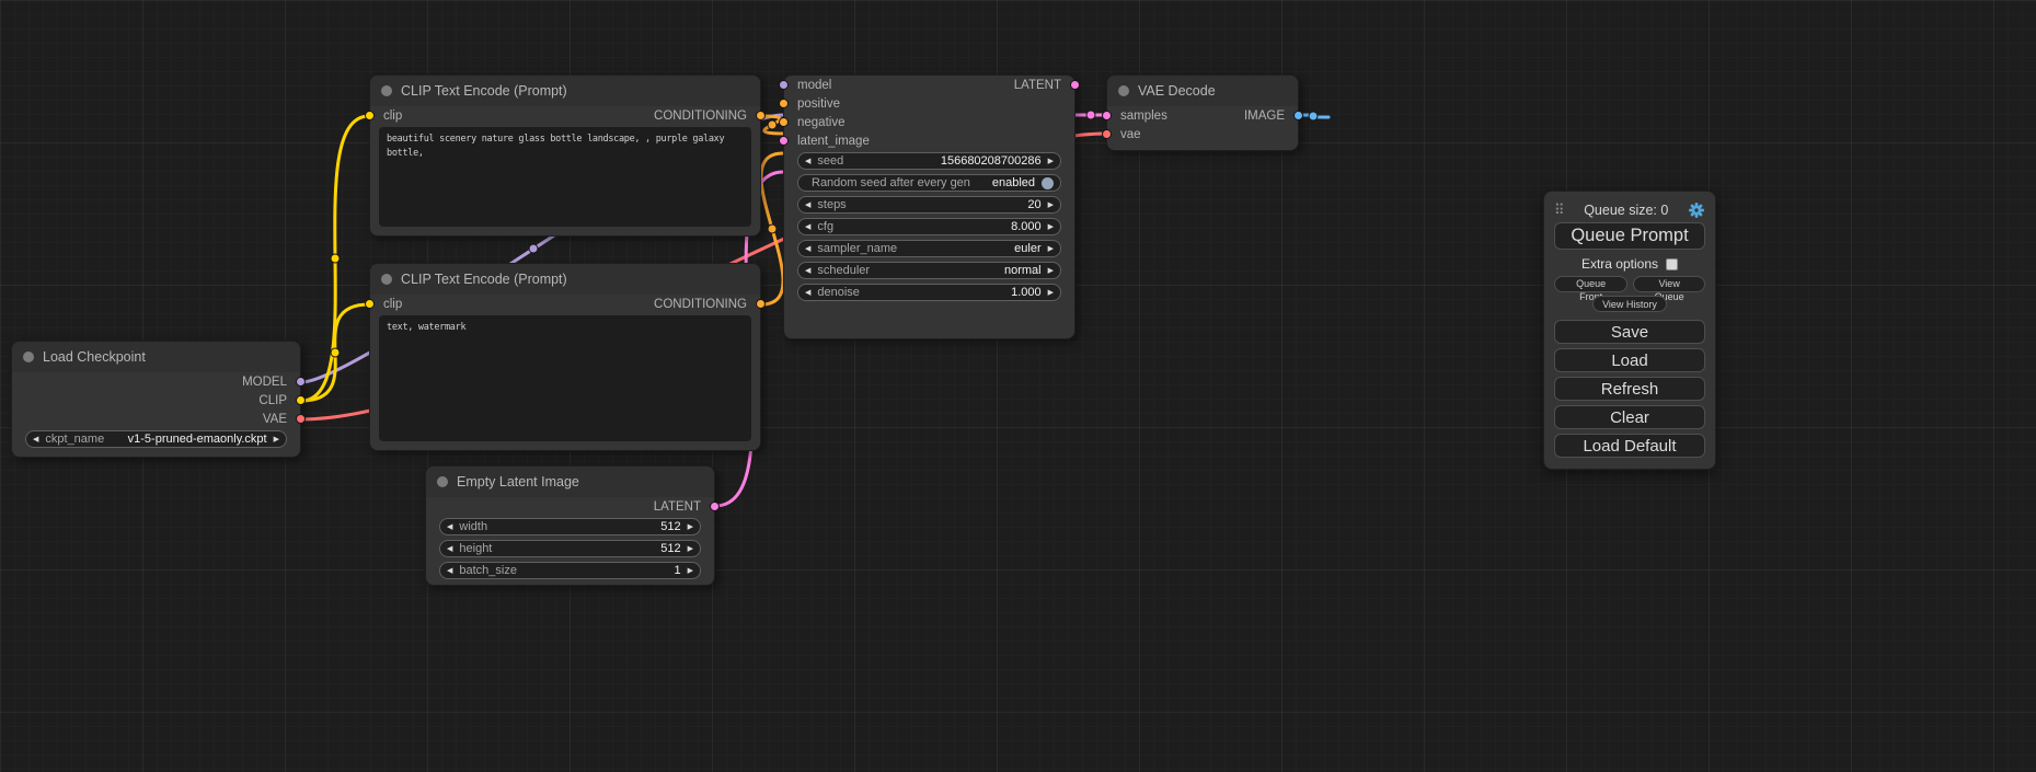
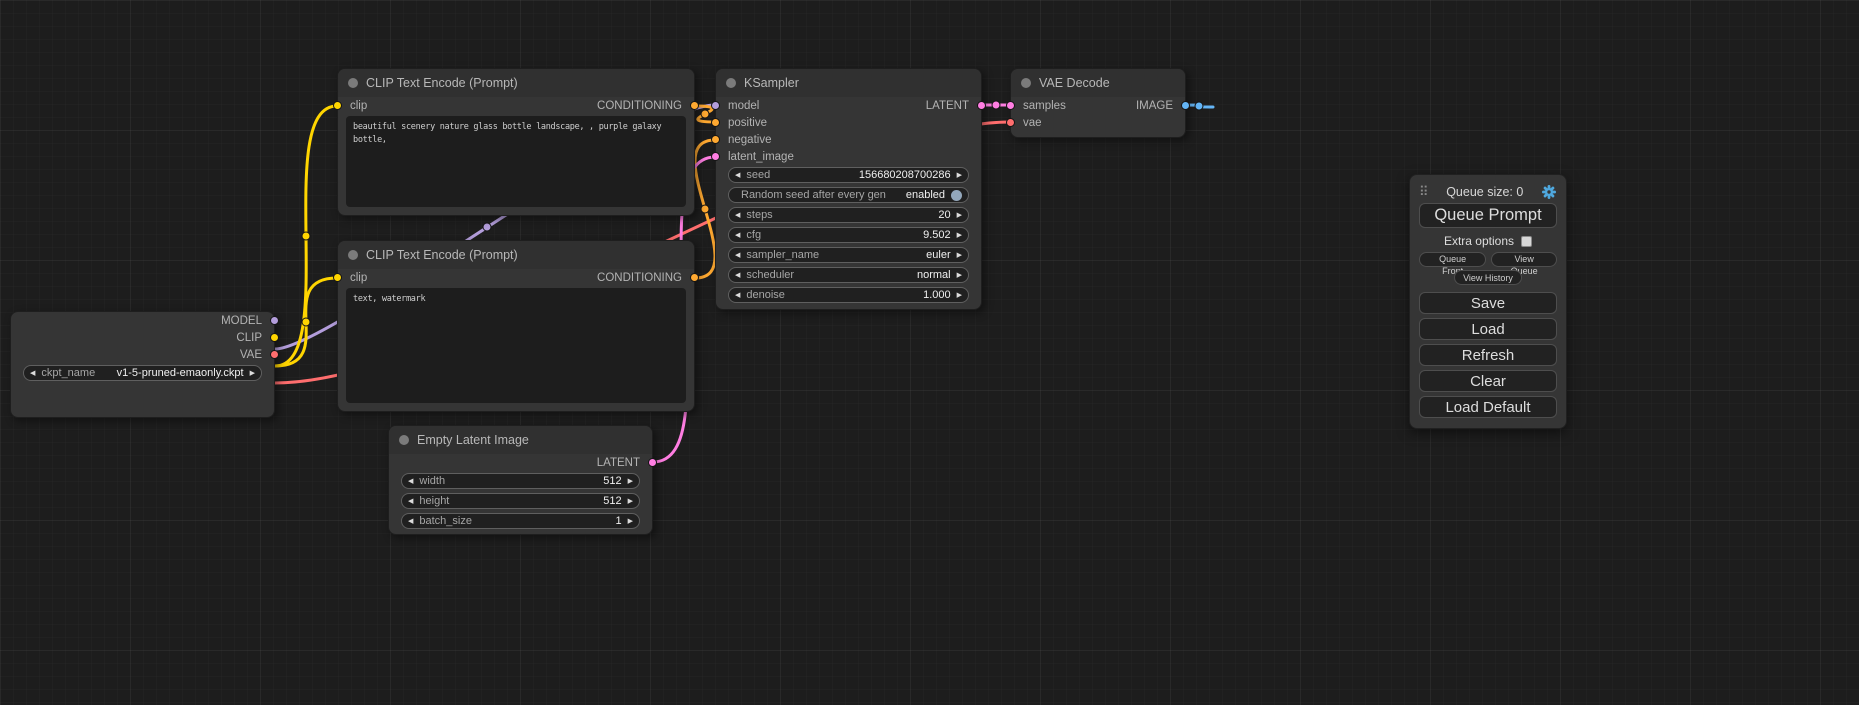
- Load Checkpoint
  MODEL
  CLIP
  VAE
  ckpt_name
  v1-5-pruned-emaonly.ckpt
  CLIP Text Encode (Prompt)
  clip
  CONDITIONING
  beautiful scenery nature glass bottle landscape, , purple galaxy bottle,
  CLIP Text Encode (Prompt)
  clip
  CONDITIONING
  text, watermark
  Empty Latent Image
  LATENT
  width
  512
  height
  512
  batch_size
  1
+ KSampler
  model
  LATENT
  positive
  negative
  latent_image
  seed
  156680208700286
  Random seed after every gen
  enabled
  steps
  20
  cfg
- 8.000
+ 9.502
  sampler_name
  euler
  scheduler
  normal
  denoise
  1.000
  VAE Decode
  samples
  IMAGE
  vae
  ⠿
  Queue size: 0
  Queue Prompt
  Extra options
  Queue Fro
  View ueue
  View History
  Save
  Load
  Refresh
  Clear
  Load Default
